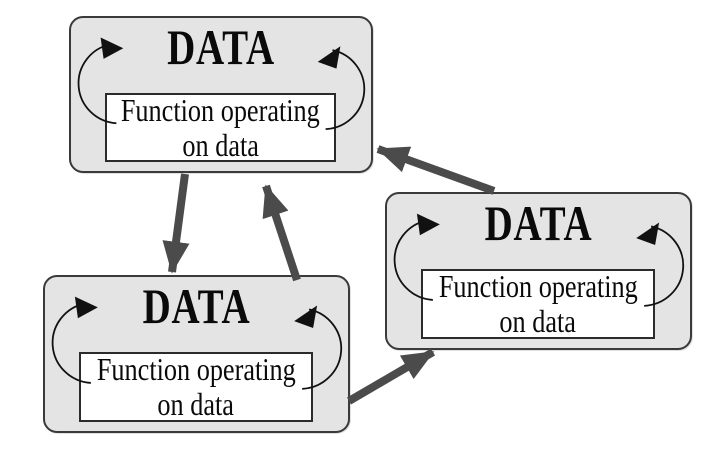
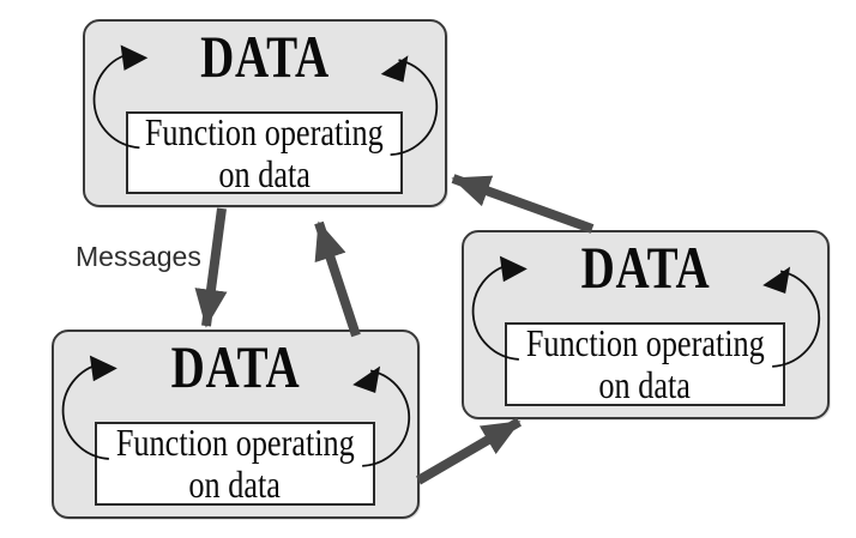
  DATA
  Function operating
  on data
  DATA
  Function operating
  on data
  DATA
  Function operating
  on data
+ Messages
